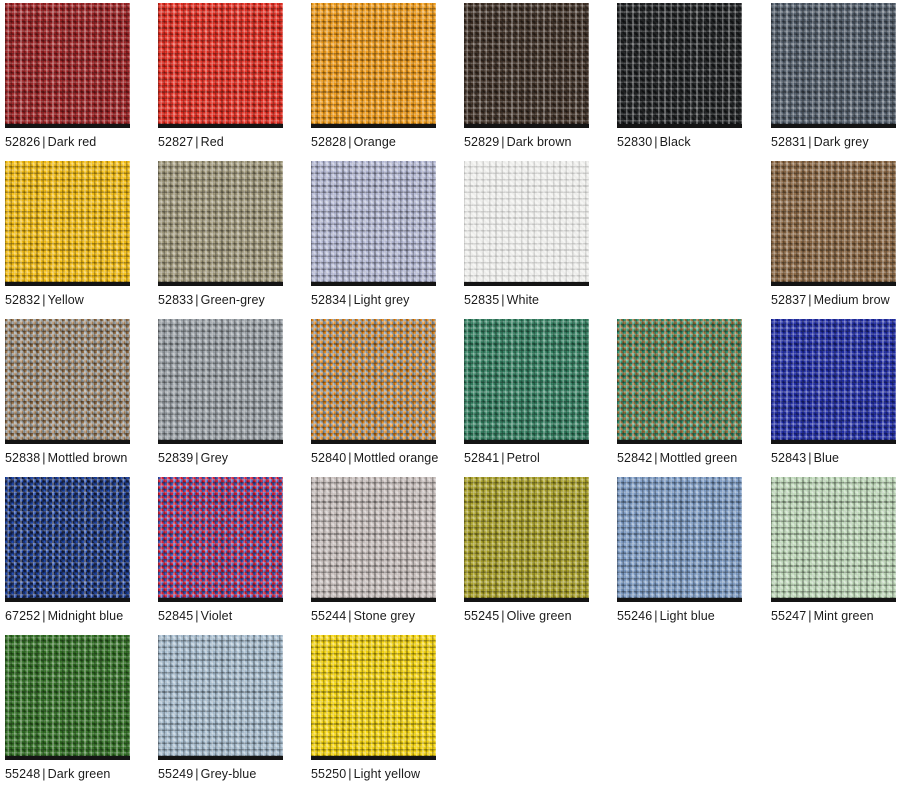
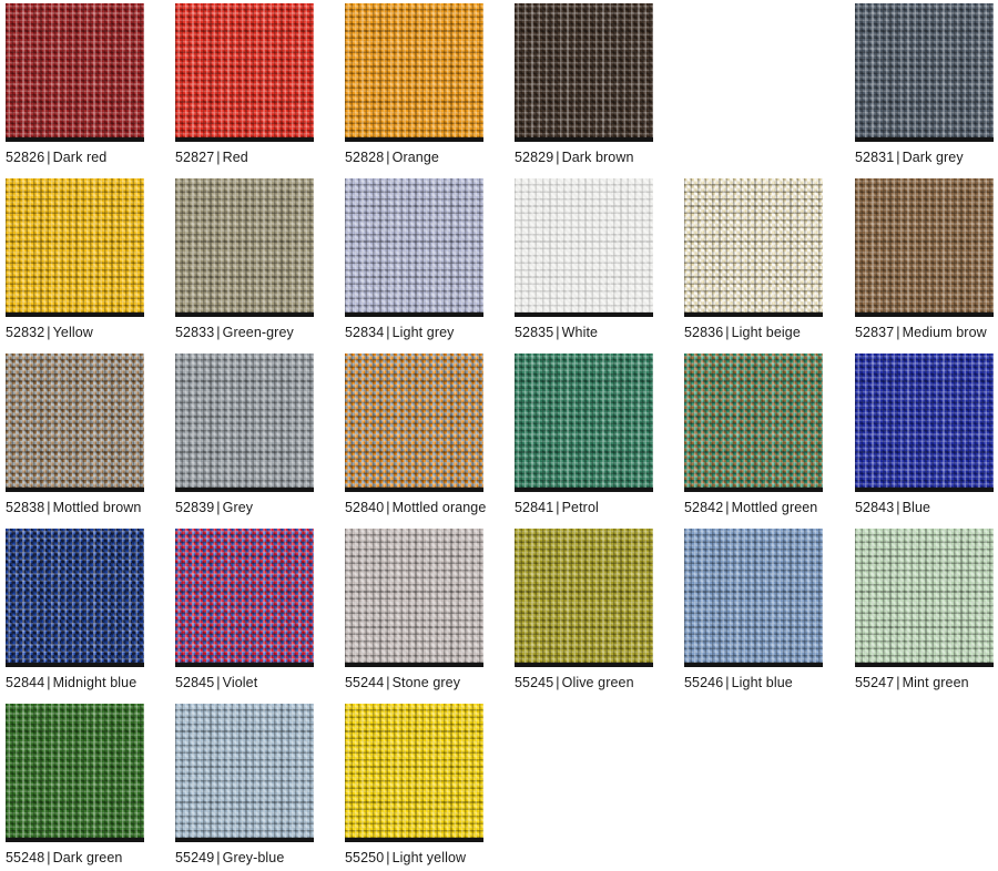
  52826 | Dark red
  52827 | Red
  52828 | Orange
  52829 | Dark brown
- 52830 | Black
  52831 | Dark grey
  52832 | Yellow
  52833 | Green-grey
  52834 | Light grey
  52835 | White
+ 52836 | Light beige
  52837 | Medium brow
  52838 | Mottled brown
  52839 | Grey
  52840 | Mottled orange
  52841 | Petrol
  52842 | Mottled green
  52843 | Blue
- 67252 | Midnight blue
+ 52844 | Midnight blue
  52845 | Violet
  55244 | Stone grey
  55245 | Olive green
  55246 | Light blue
  55247 | Mint green
  55248 | Dark green
  55249 | Grey-blue
  55250 | Light yellow
